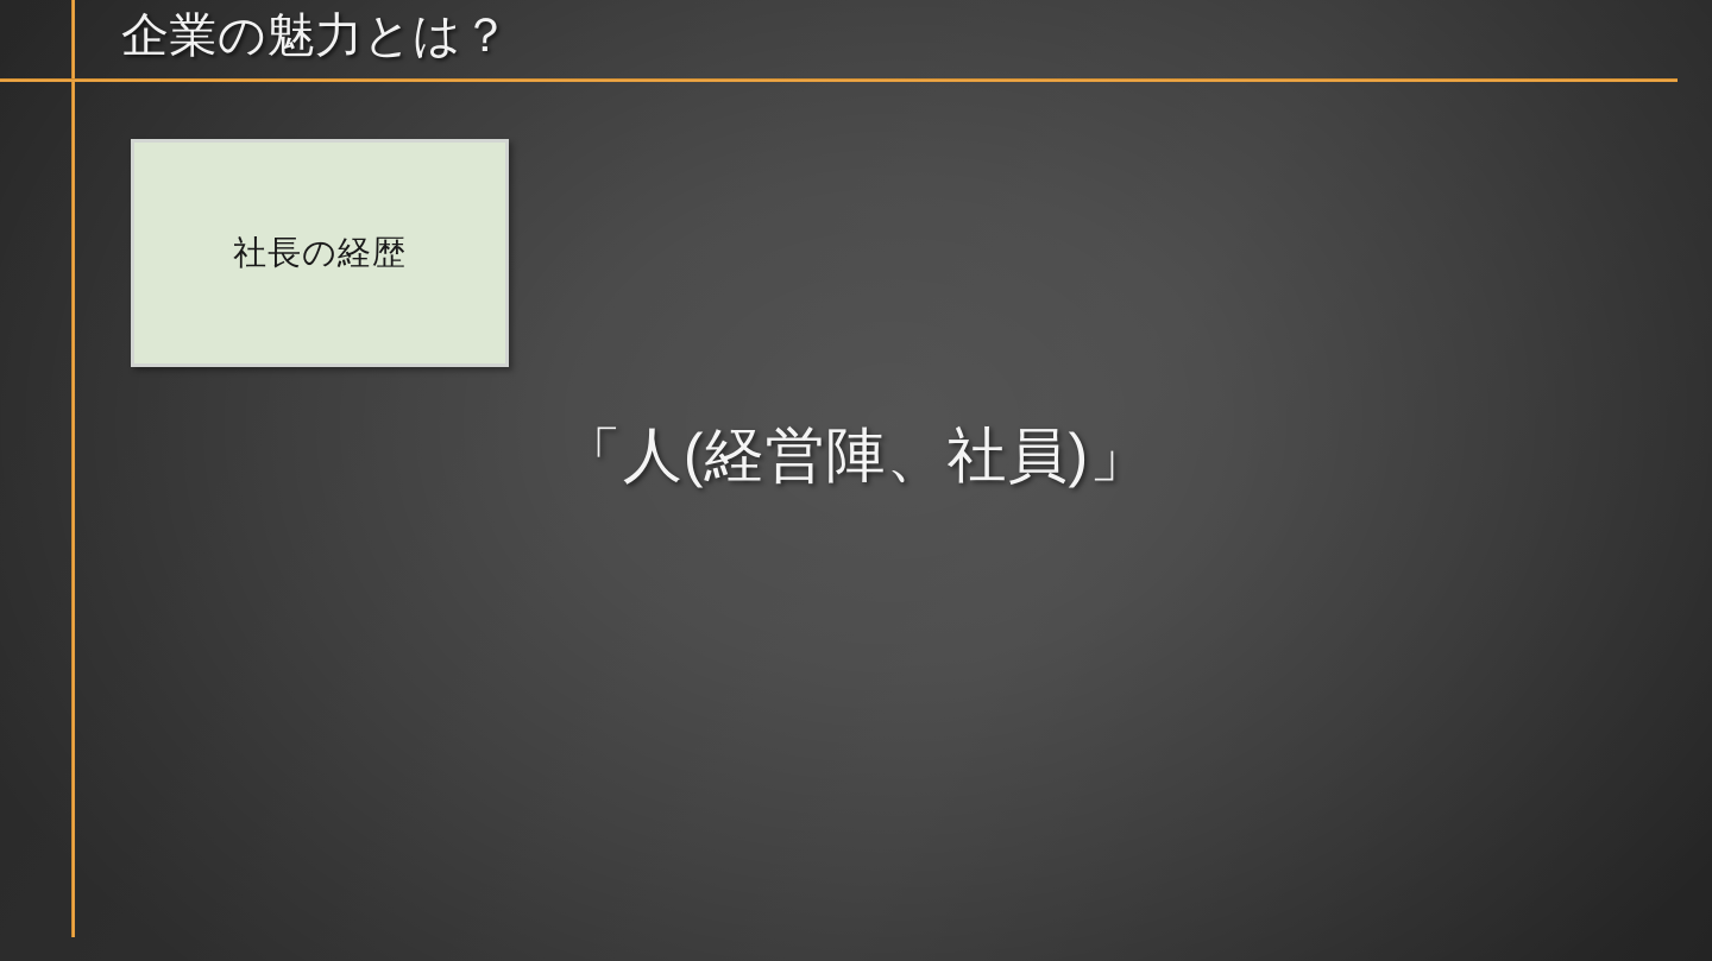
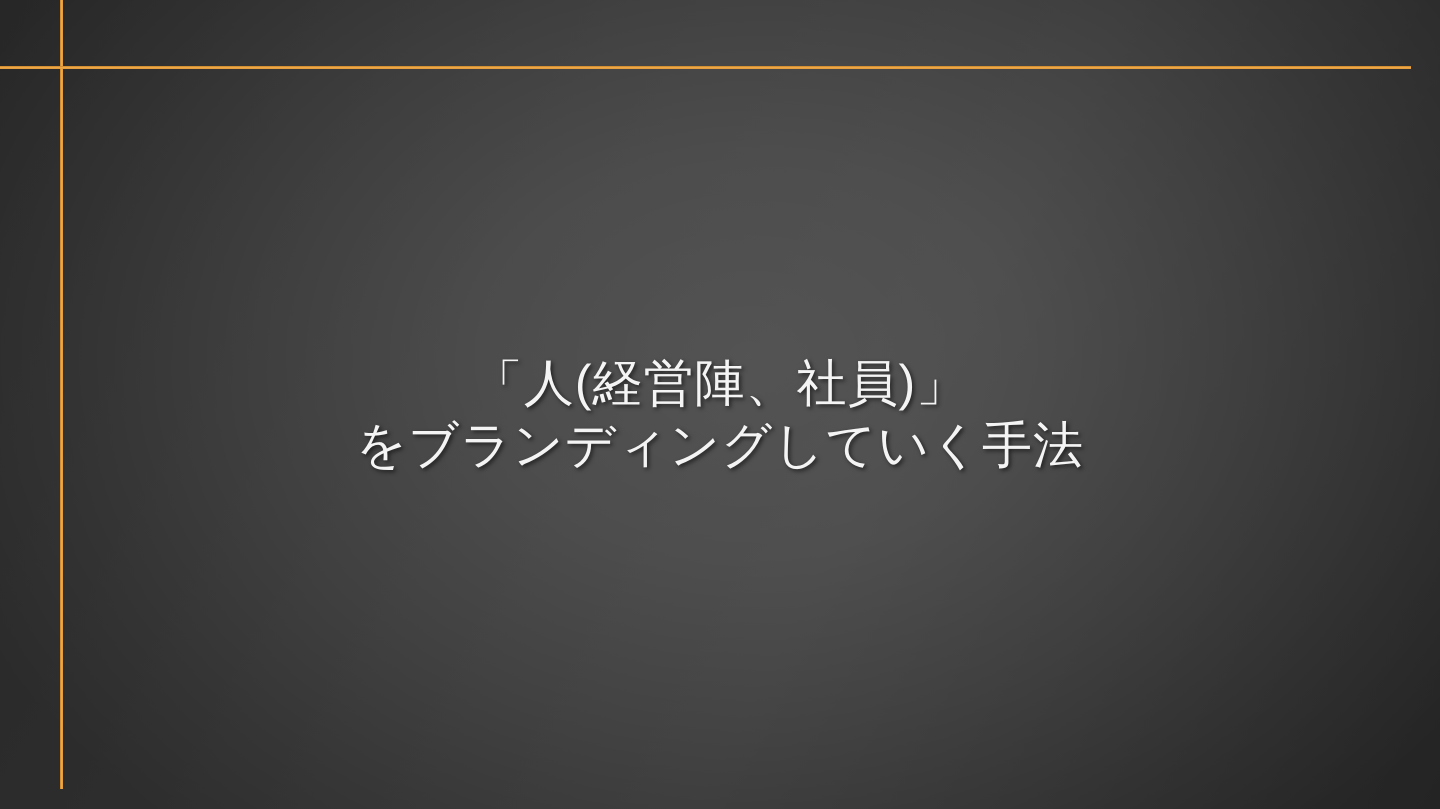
- 企業の魅力とは？
- 社長の経歴
  「人(経営陣、社員)」
+ をブランディングしていく手法
